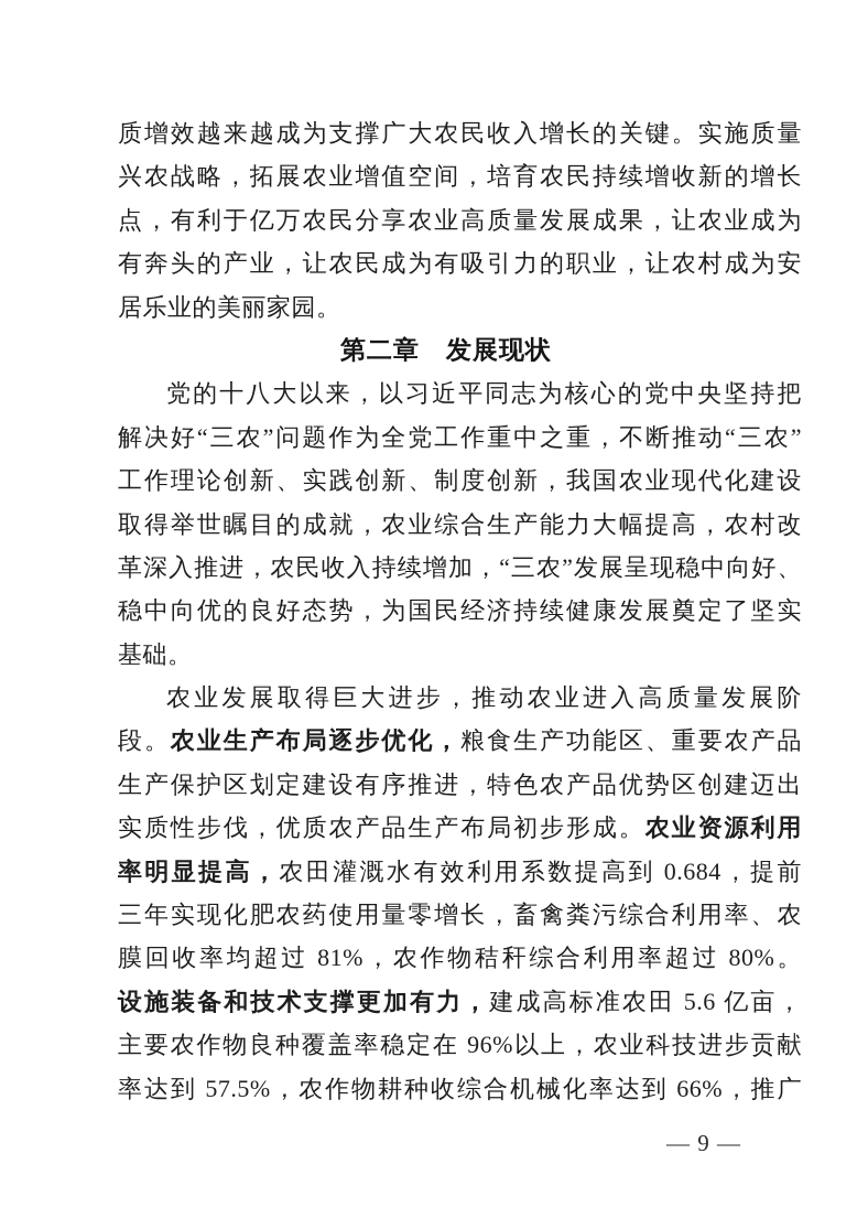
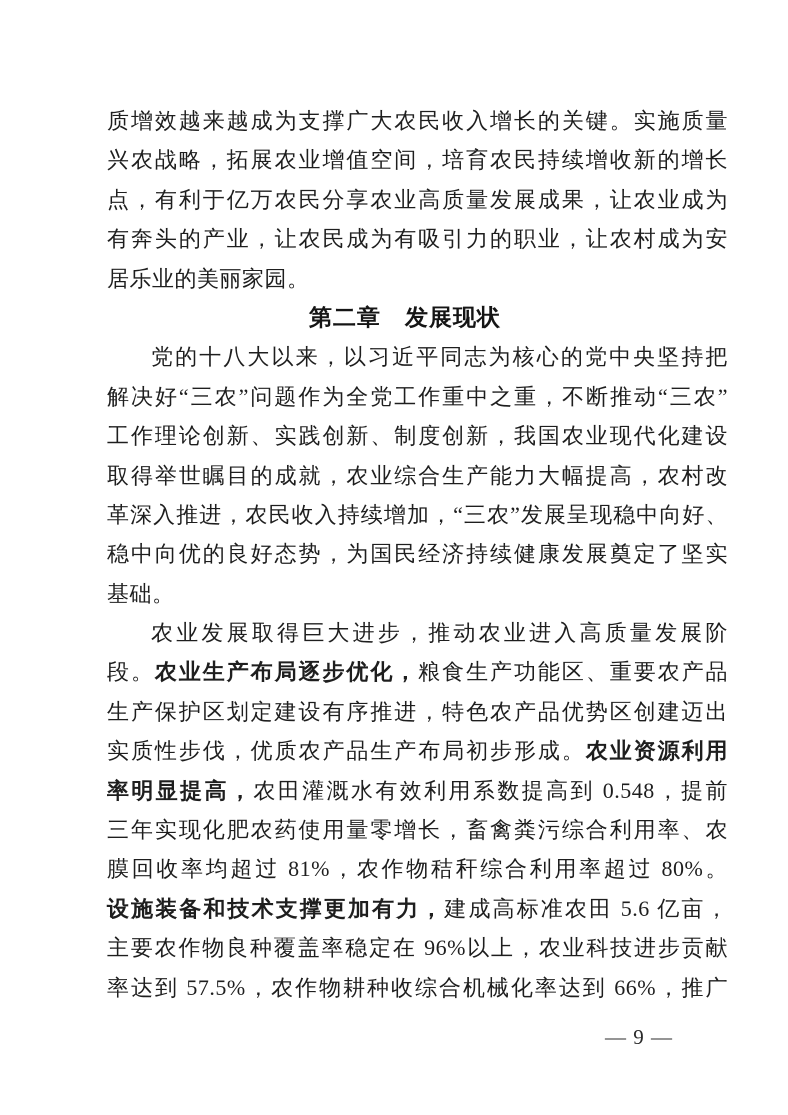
  质增效越来越成为支撑广大农民收入增长的关键。实施质量
  兴农战略，拓展农业增值空间，培育农民持续增收新的增长
  点，有利于亿万农民分享农业高质量发展成果，让农业成为
  有奔头的产业，让农民成为有吸引力的职业，让农村成为安
  居乐业的美丽家园。
  第二章 发展现状
  党的十八大以来，以习近平同志为核心的党中央坚持把
  解决好“三农”问题作为全党工作重中之重，不断推动“三农”
  工作理论创新、实践创新、制度创新，我国农业现代化建设
  取得举世瞩目的成就，农业综合生产能力大幅提高，农村改
  革深入推进，农民收入持续增加，“三农”发展呈现稳中向好、
  稳中向优的良好态势，为国民经济持续健康发展奠定了坚实
  基础。
  农业发展取得巨大进步，推动农业进入高质量发展阶
  段。农业生产布局逐步优化，粮食生产功能区、重要农产品
  生产保护区划定建设有序推进，特色农产品优势区创建迈出
  实质性步伐，优质农产品生产布局初步形成。农业资源利用
- 率明显提高，农田灌溉水有效利用系数提高到 0.684，提前
+ 率明显提高，农田灌溉水有效利用系数提高到 0.548，提前
  三年实现化肥农药使用量零增长，畜禽粪污综合利用率、农
  膜回收率均超过 81%，农作物秸秆综合利用率超过 80%。
  设施装备和技术支撑更加有力，建成高标准农田 5.6 亿亩，
  主要农作物良种覆盖率稳定在 96%以上，农业科技进步贡献
  率达到 57.5%，农作物耕种收综合机械化率达到 66%，推广
  — 9 —
